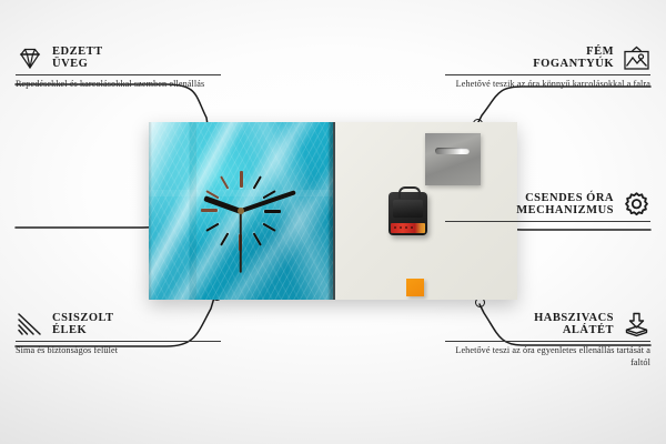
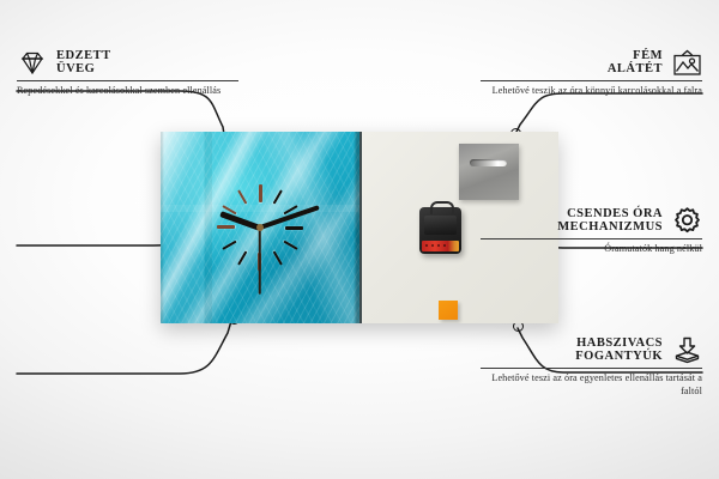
  EDZETT
  ÜVEG
  Repedésekkel és karcolásokkal szemben ellenállás
- CSISZOLT
- ÉLEK
- Sima és biztonságos felület
  FÉM
- FOGANTYÚK
+ ALÁTÉT
  Lehetővé teszik az óra könnyű karcolásokkal a falra
  CSENDES ÓRA
  MECHANIZMUS
+ Óramutatók hang nélkül
  HABSZIVACS
- ALÁTÉT
+ FOGANTYÚK
  Lehetővé teszi az óra egyenletes ellenállás tartását a faltól
